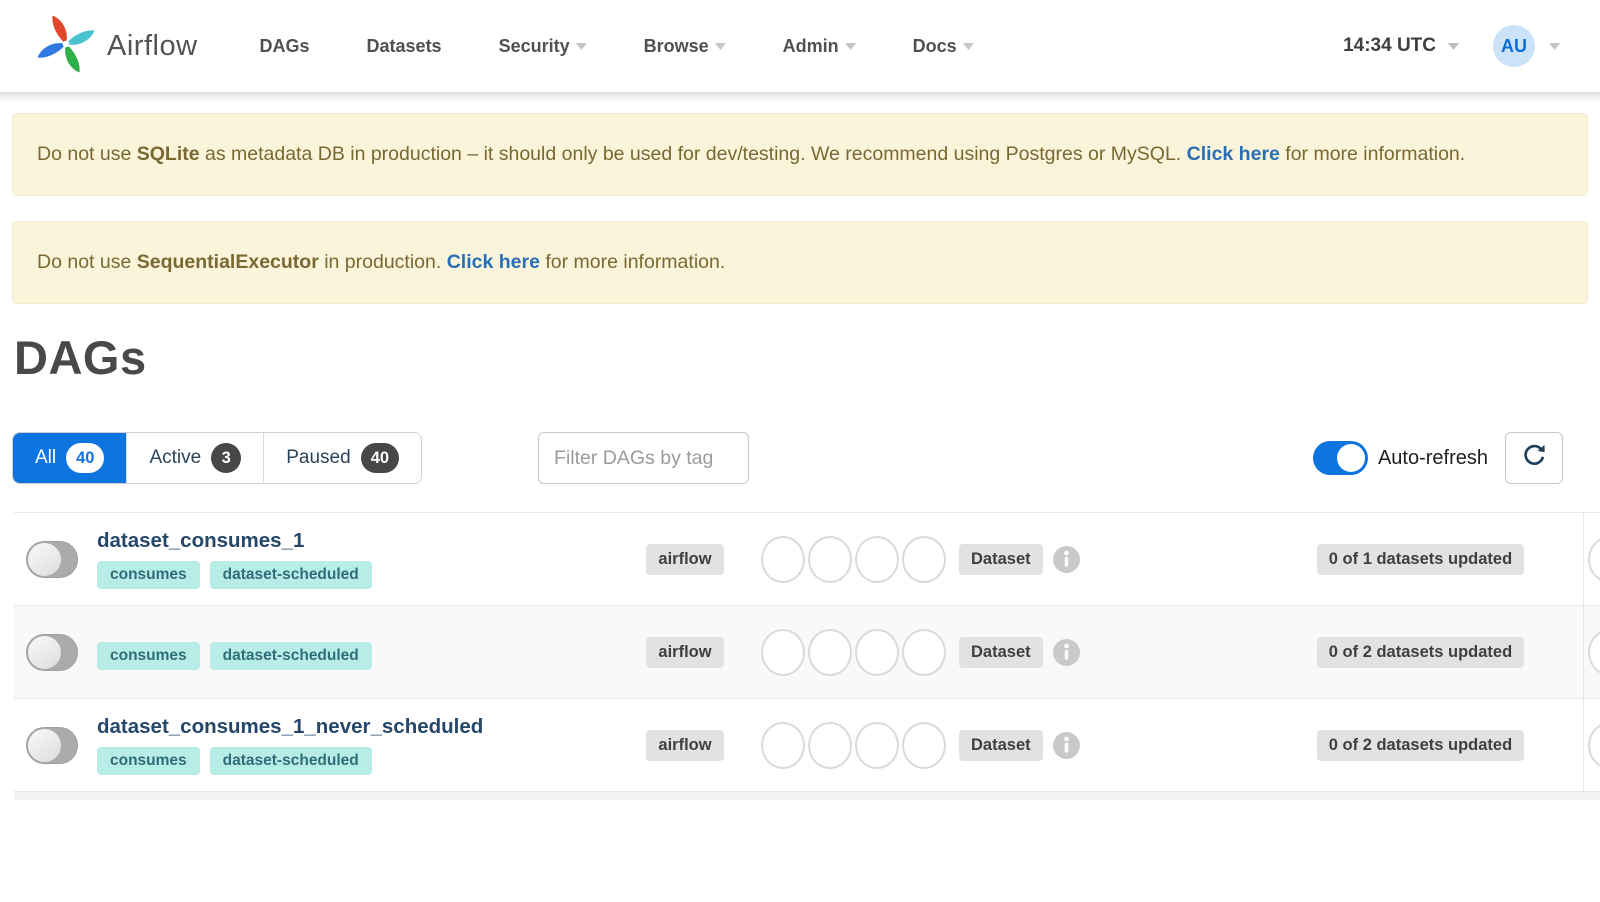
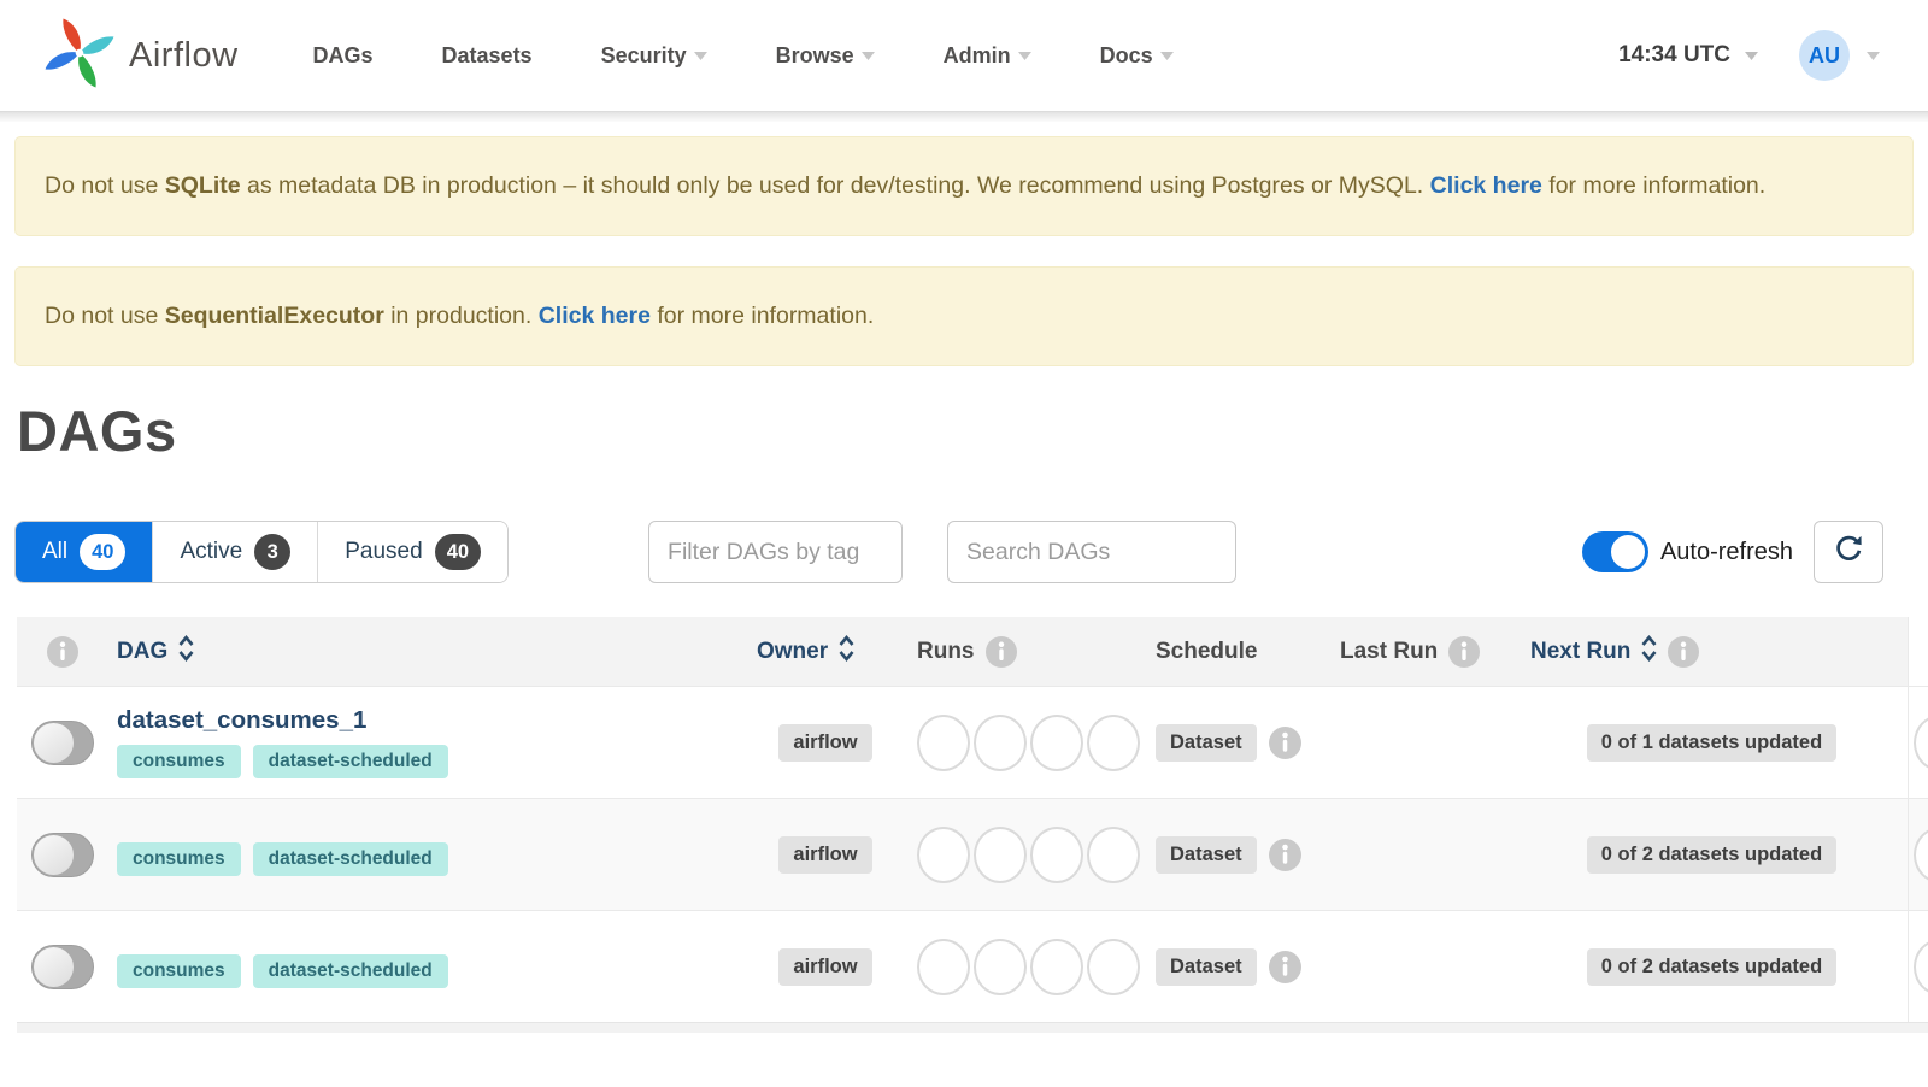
  Airflow
  DAGs
  Datasets
  Security
  Browse
  Admin
  Docs
  14:34 UTC
  AU
  Do not use SQLite as metadata DB in production – it should only be used for dev/testing. We recommend using Postgres or MySQL. Click here for more information.
  Do not use SequentialExecutor in production. Click here for more information.
  DAGs
  All
  40
  Active
  3
  Paused
  40
  Filter DAGs by tag
+ Search DAGs
  Auto-refresh
+ DAG
+ Owner
+ Runs
+ Schedule
+ Last Run
+ Next Run
  dataset_consumes_1
  consumes
  dataset-scheduled
  airflow
  Dataset
  0 of 1 datasets updated
  consumes
  dataset-scheduled
  airflow
  Dataset
  0 of 2 datasets updated
- dataset_consumes_1_never_scheduled
  consumes
  dataset-scheduled
  airflow
  Dataset
  0 of 2 datasets updated
